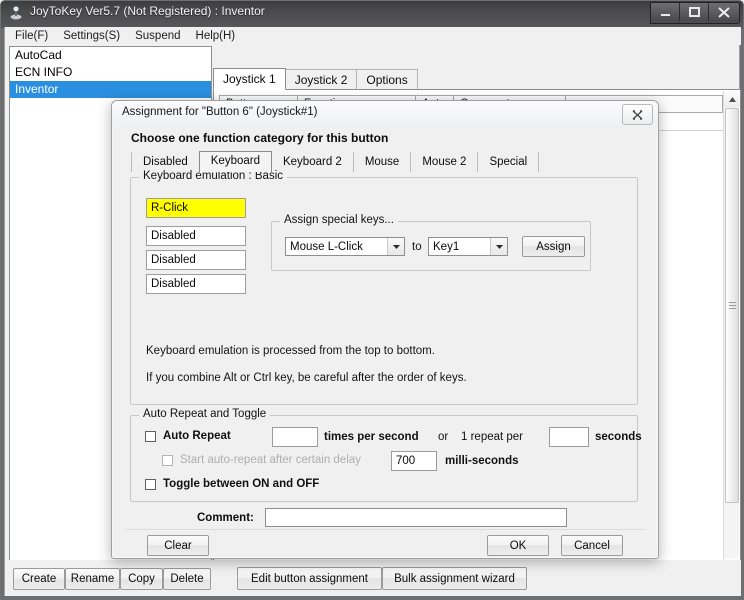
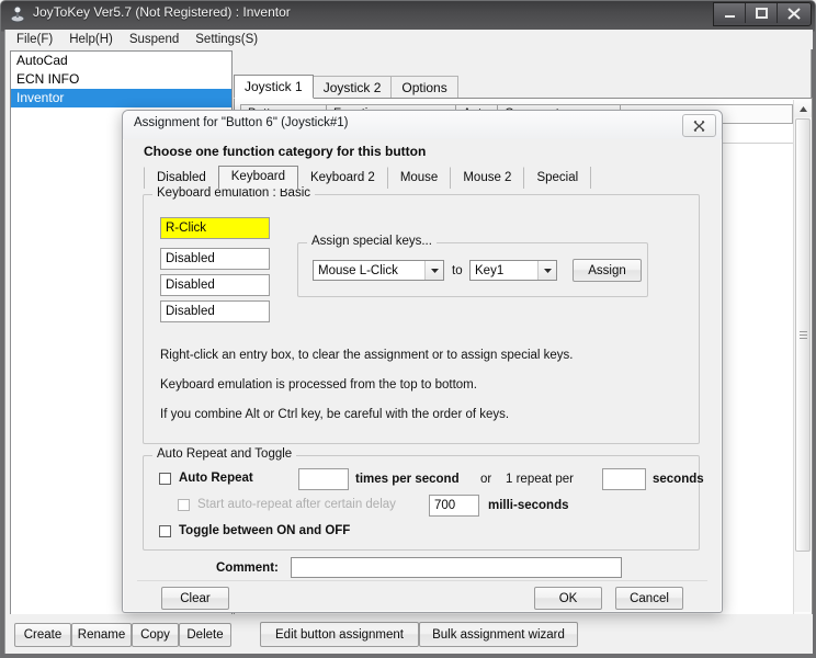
  JoyToKey Ver5.7 (Not Registered) : Inventor
  File(F)
- Settings(S)
+ Help(H)
  Suspend
- Help(H)
+ Settings(S)
  AutoCad
  ECN INFO
  Inventor
  Joystick 1
  Joystick 2
  Options
  Create
  Rename
  Copy
  Delete
  Edit button assignment
  Bulk assignment wizard
  Assignment for "Button 6" (Joystick#1)
  Choose one function category for this button
  Disabled
  Keyboard
  Keyboard 2
  Mouse
  Mouse 2
  Special
  Keyboard emulation : Basic
  R-Click
  Disabled
  Disabled
  Disabled
  Assign special keys...
  Mouse L-Click
  to
  Key1
  Assign
+ Right-click an entry box, to clear the assignment or to assign special keys.
  Keyboard emulation is processed from the top to bottom.
- If you combine Alt or Ctrl key, be careful after the order of keys.
+ If you combine Alt or Ctrl key, be careful with the order of keys.
  Auto Repeat and Toggle
  Auto Repeat
  times per second
  or
  1 repeat per
  seconds
  Start auto-repeat after certain delay
  700
  milli-seconds
  Toggle between ON and OFF
  Comment:
  Clear
  OK
  Cancel
